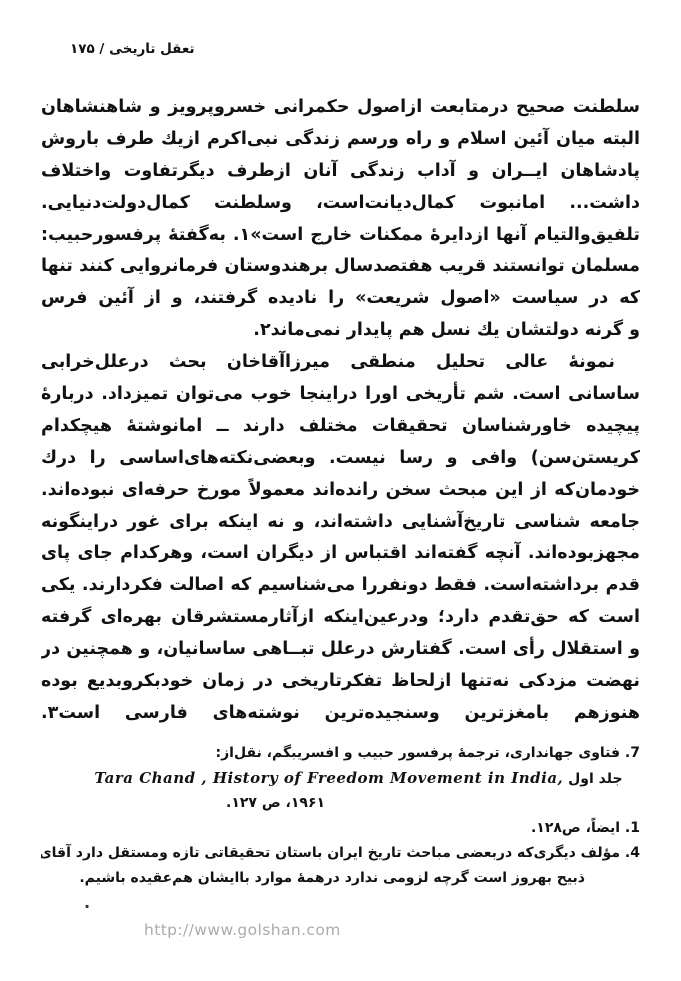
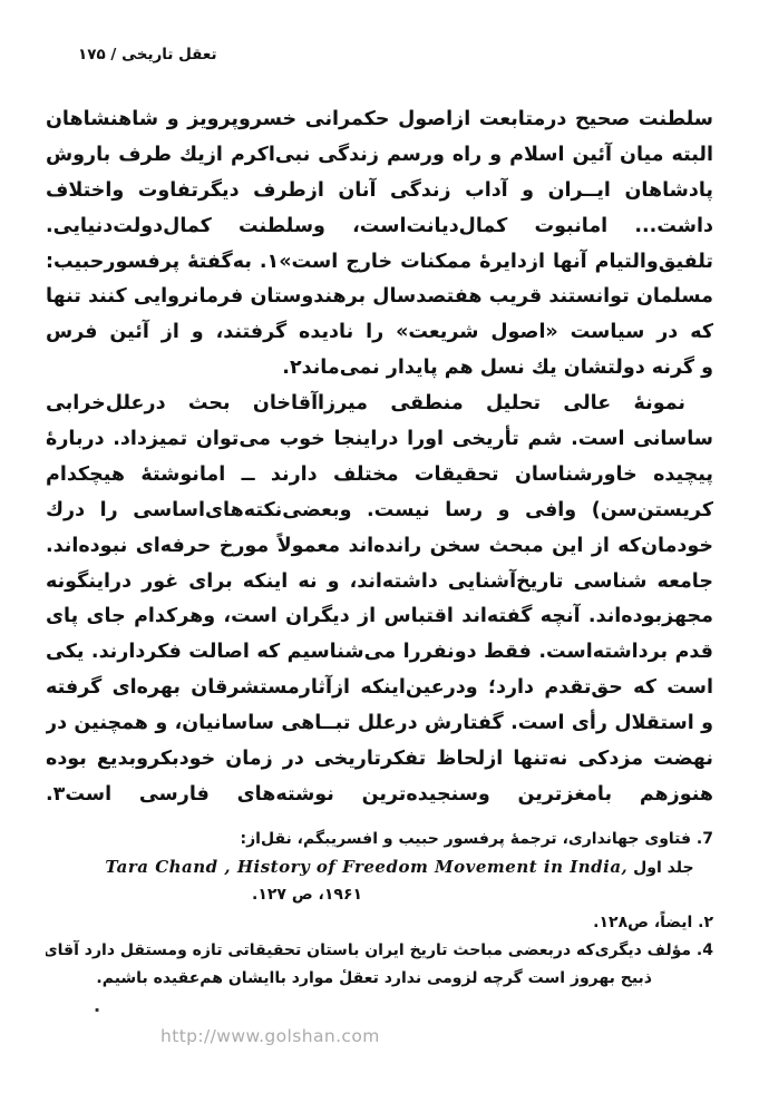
  تعقل تاریخی / ۱۷۵
  سلطنت صحیح درمتابعت ازاصول حکمرانی خسروپرویز و شاهنشاهان
  البته میان آئین اسلام و راه ورسم زندگی نبی‌اکرم ازیك طرف باروش
  پادشاهان ایــران و آداب زندگی آنان ازطرف دیگرتفاوت واختلاف
  داشت... امانبوت کمال‌دیانت‌است، وسلطنت کمال‌دولت‌دنیایی.
  تلفیق‌والتیام آنها ازدایرهٔ ممکنات خارج است»۱. به‌گفتهٔ پرفسورحبیب:
  مسلمان توانستند قریب هفتصدسال برهندوستان فرمانروایی کنند تنها
  که در سیاست «اصول شریعت» را نادیده گرفتند، و از آئین فرس
  و گرنه دولتشان یك نسل هم پایدار نمی‌ماند۲.
  نمونهٔ عالی تحلیل منطقی میرزاآقاخان بحث درعلل‌خرابی
  ساسانی است. شم تأریخی اورا دراینجا خوب می‌توان تمیزداد. دربارهٔ
  پیچیده خاورشناسان تحقیقات مختلف دارند ــ امانوشتهٔ هیچکدام
  کریستن‌سن) وافی و رسا نیست. وبعضی‌نکته‌های‌اساسی را درك
  خودمان‌که از این مبحث سخن رانده‌اند معمولاً مورخ حرفه‌ای نبوده‌اند.
  جامعه شناسی تاریخ‌آشنایی داشته‌اند، و نه اینکه برای غور دراینگونه
  مجهزبوده‌اند. آنچه گفته‌اند اقتباس از دیگران است، وهرکدام جای پای
  قدم برداشته‌است. فقط دونفررا می‌شناسیم که اصالت فکردارند. یکی
  است که حق‌تقدم دارد؛ ودرعین‌اینکه ازآثارمستشرقان بهره‌ای گرفته
  و استقلال رأی است. گفتارش درعلل تبــاهی ساسانیان، و همچنین در
  نهضت مزدکی نه‌تنها ازلحاظ تفکرتاریخی در زمان خودبکروبدیع بوده
  هنوزهم بامغزترین وسنجیده‌ترین نوشته‌های فارسی است۳.
  7. فتاوی جهانداری، ترجمهٔ پرفسور حبیب و افسریبگم، نقل‌از:
  جلد اول Tara Chand , History of Freedom Movement in India,
  ۱۹۶۱، ص ۱۲۷.
- 1. ایضاً، ص۱۲۸.
+ ۲. ایضاً، ص۱۲۸.
  4. مؤلف دیگری‌که دربعضی مباحث تاریخ ایران باستان تحقیقاتی تازه ومستقل دارد آقای
- ذبیح بهروز است گرچه لزومی ندارد درهمهٔ موارد باایشان هم‌عقیده باشیم.
+ ذبیح بهروز است گرچه لزومی ندارد تعقلٔ موارد باایشان هم‌عقیده باشیم.
  .
  http://www.golshan.com
